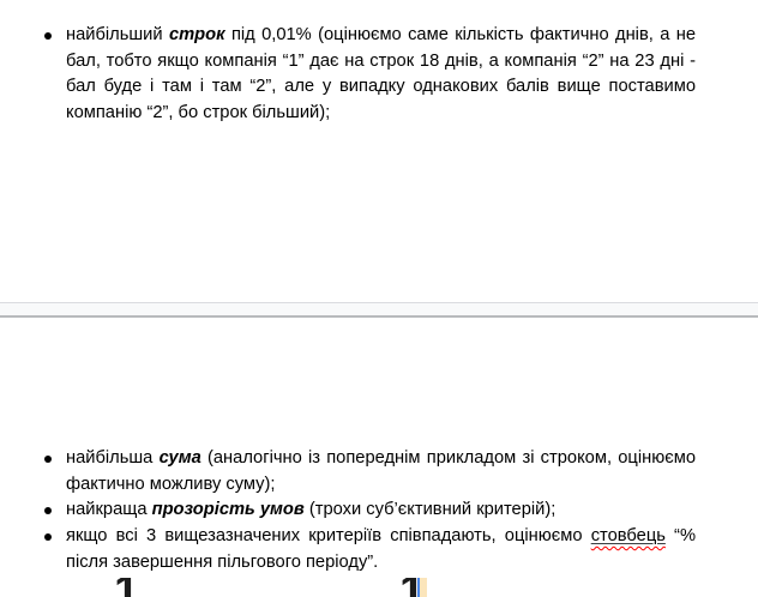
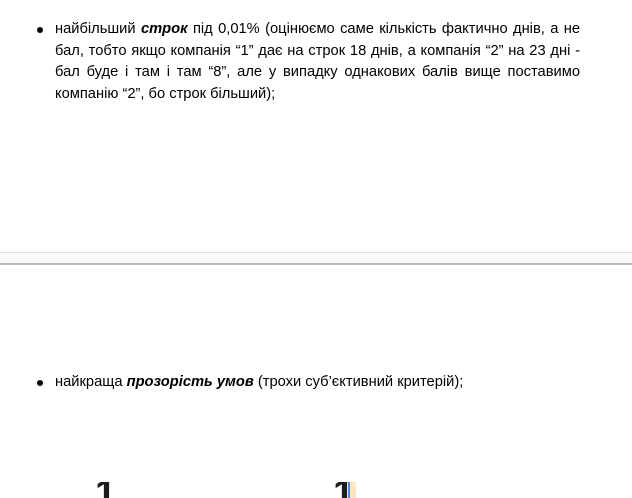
- найбільший строк під 0,01% (оцінюємо саме кількість фактично днів, а не бал, тобто якщо компанія “1” дає на строк 18 днів, а компанія “2” на 23 дні - бал буде і там і там “2”, але у випадку однакових балів вище поставимо компанію “2”, бо строк більший);
+ найбільший строк під 0,01% (оцінюємо саме кількість фактично днів, а не бал, тобто якщо компанія “1” дає на строк 18 днів, а компанія “2” на 23 дні - бал буде і там і там “8”, але у випадку однакових балів вище поставимо компанію “2”, бо строк більший);
- найбільша сума (аналогічно із попереднім прикладом зі строком, оцінюємо фактично можливу суму);
  найкраща прозорість умов (трохи суб’єктивний критерій);
- якщо всі 3 вищезазначених критеріїв співпадають, оцінюємо стовбець “% після завершення пільгового періоду”.
  1
  1
